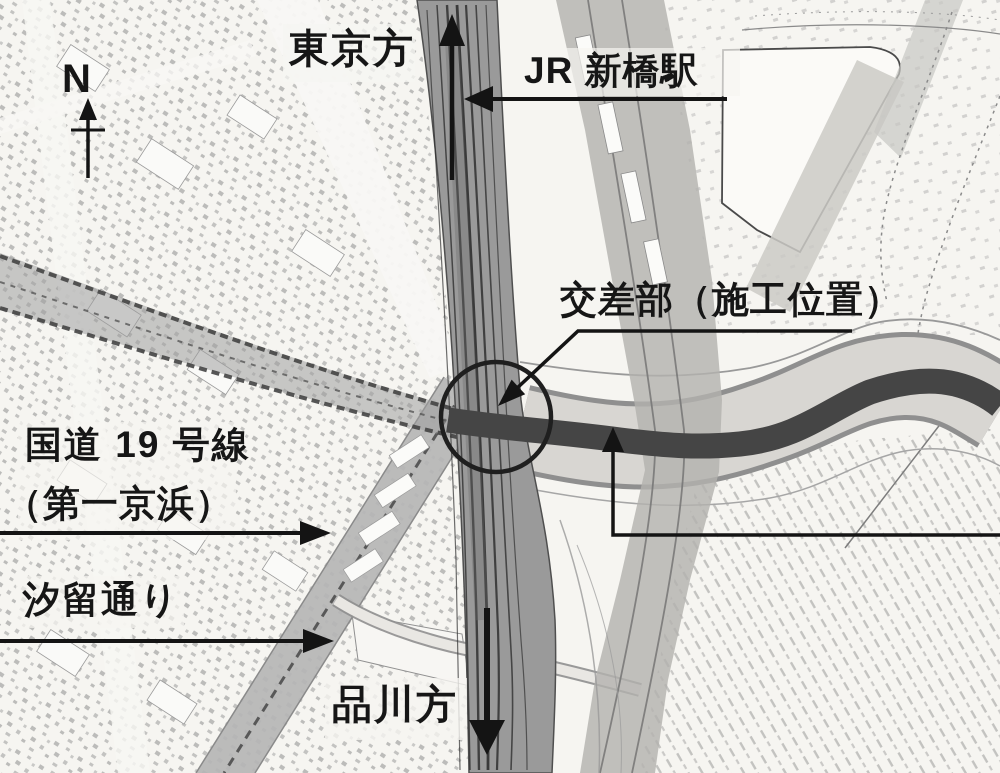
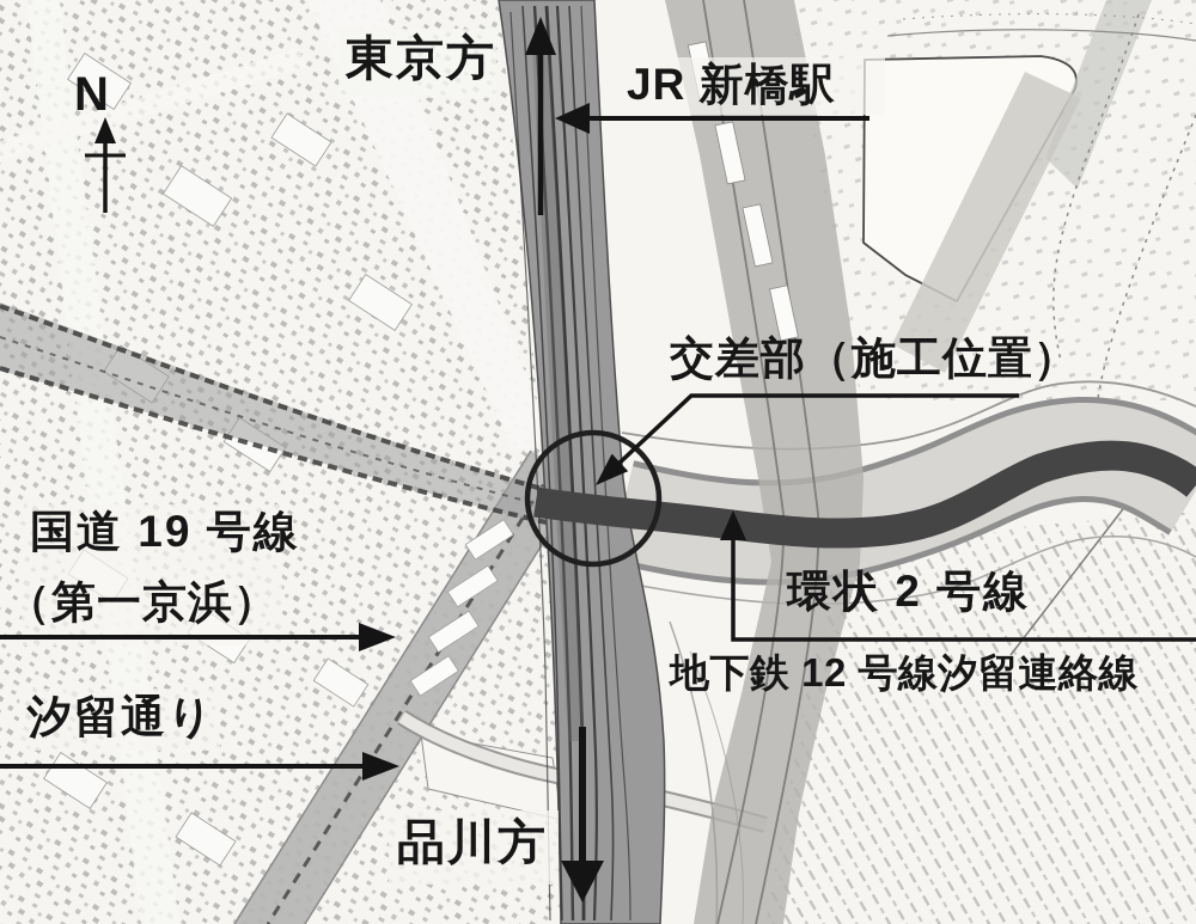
  N
  東京方
  JR 新橋駅
  交差部（施工位置）
  国道 19 号線
  （第一京浜）
  汐留通り
+ 環状 2 号線
+ 地下鉄 12 号線汐留連絡線
  品川方
